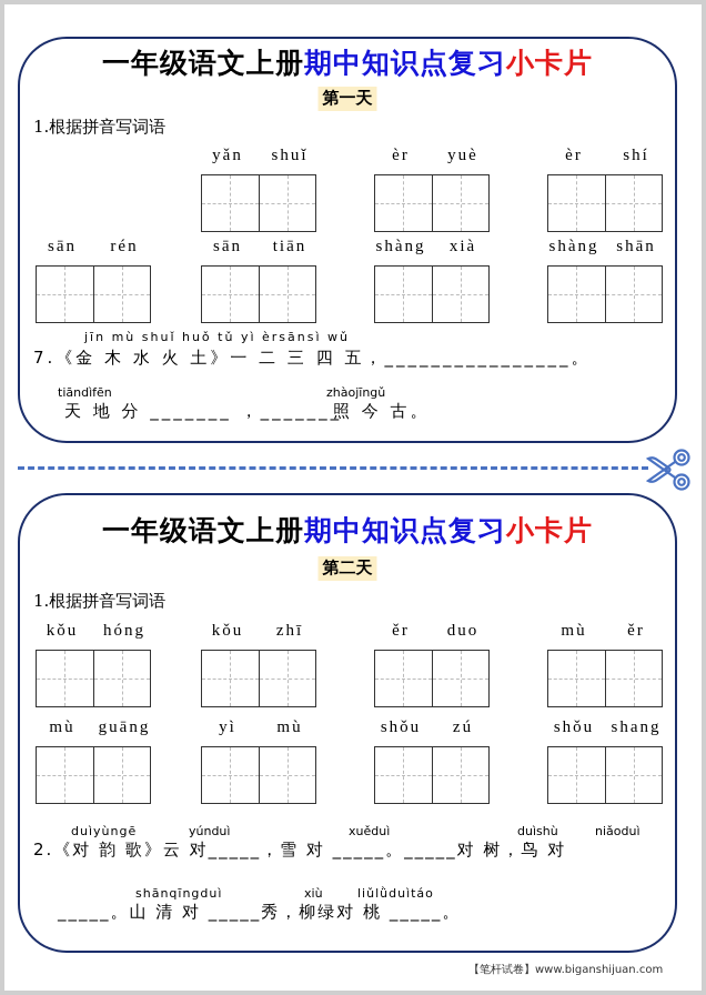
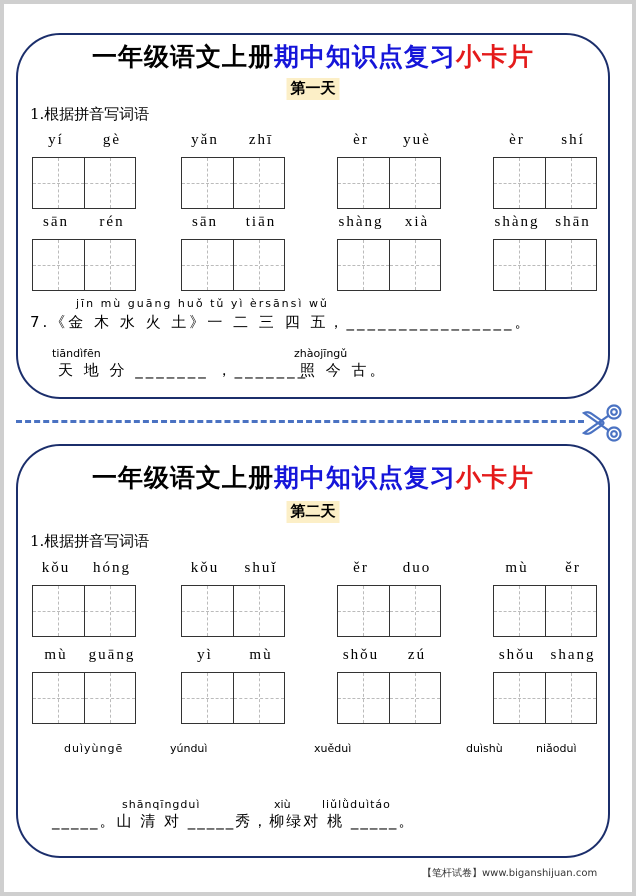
  一年级语文上册期中知识点复习小卡片
  第一天
  1.根据拼音写词语
+ yí
+ gè
  yǎn
- shuǐ
+ zhī
  èr
  yuè
  èr
  shí
  sān
  rén
  sān
  tiān
  shàng
  xià
  shàng
  shān
- jīn mù shuǐ huǒ tǔ yì èrsānsì wǔ
+ jīn mù guāng huǒ tǔ yì èrsānsì wǔ
  7.《金 木 水 火 土》一 二 三 四 五，________________。
  tiāndìfēn
  zhàojīngǔ
  天 地 分 _______ ，_______
  照 今 古。
  一年级语文上册期中知识点复习小卡片
  第二天
  1.根据拼音写词语
  kǒu
  hóng
  kǒu
- zhī
+ shuǐ
  ěr
  duo
  mù
  ěr
  mù
  guāng
  yì
  mù
  shǒu
  zú
  shǒu
  shang
  duìyùngē
  yúnduì
  xuěduì
  duìshù
  niǎoduì
- 2.《对 韵 歌》云 对_____，雪 对 _____。_____对 树，鸟 对
  shānqīngduì
  xiù
  liǔlǜduìtáo
  _____。山 清 对 _____秀，柳绿对 桃 _____。
  【笔杆试卷】www.biganshijuan.com
